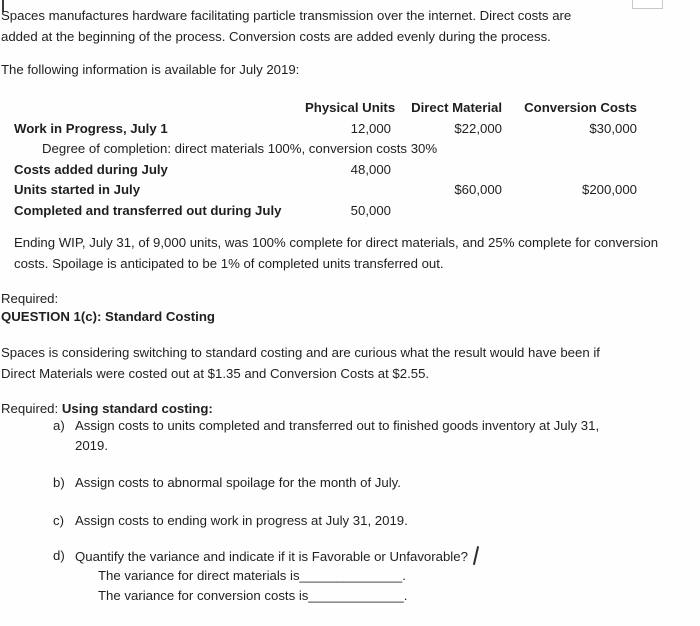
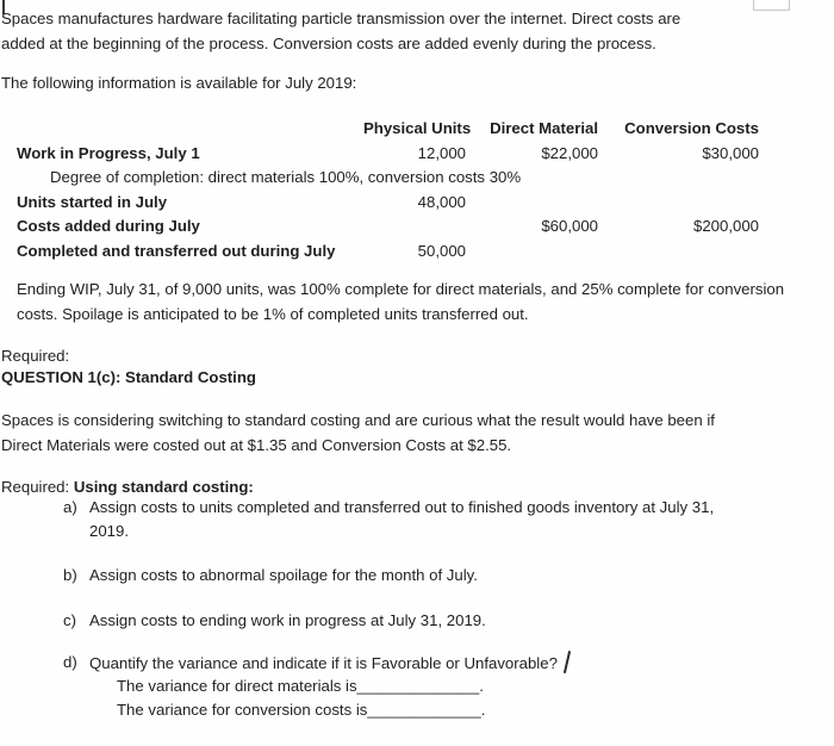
  Spaces manufactures hardware facilitating particle transmission over the internet. Direct costs are
  added at the beginning of the process. Conversion costs are added evenly during the process.
  The following information is available for July 2019:
  Physical Unit
  Direct Material
  Conversion Costs
  Work in Progress, July 1
  12,000
  $22,000
  $30,000
  Degree of completion: direct materials 100%, conversion costs 30%
- Costs added during July
+ Units started in July
  48,000
- Units started in July
+ Costs added during July
  $60,000
  $200,000
  Completed and transferred out during July
  50,000
  Ending WIP, July 31, of 9,000 units, was 100% complete for direct materials, and 25% complete for conversion
  costs. Spoilage is anticipated to be 1% of completed units transferred out.
  Required:
  QUESTION 1(c): Standard Costing
  Spaces is considering switching to standard costing and are curious what the result would have been if
  Direct Materials were costed out at $1.35 and Conversion Costs at $2.55.
  Required: Using standard costing:
  a)
  Assign costs to units completed and transferred out to finished goods inventory at July 31,
  2019.
  b)
  Assign costs to abnormal spoilage for the month of July.
  c)
  Assign costs to ending work in progress at July 31, 2019.
  d)
  Quantify the variance and indicate if it is Favorable or Unfavorable?
  The variance for direct materials is______________.
  The variance for conversion costs is_____________.
